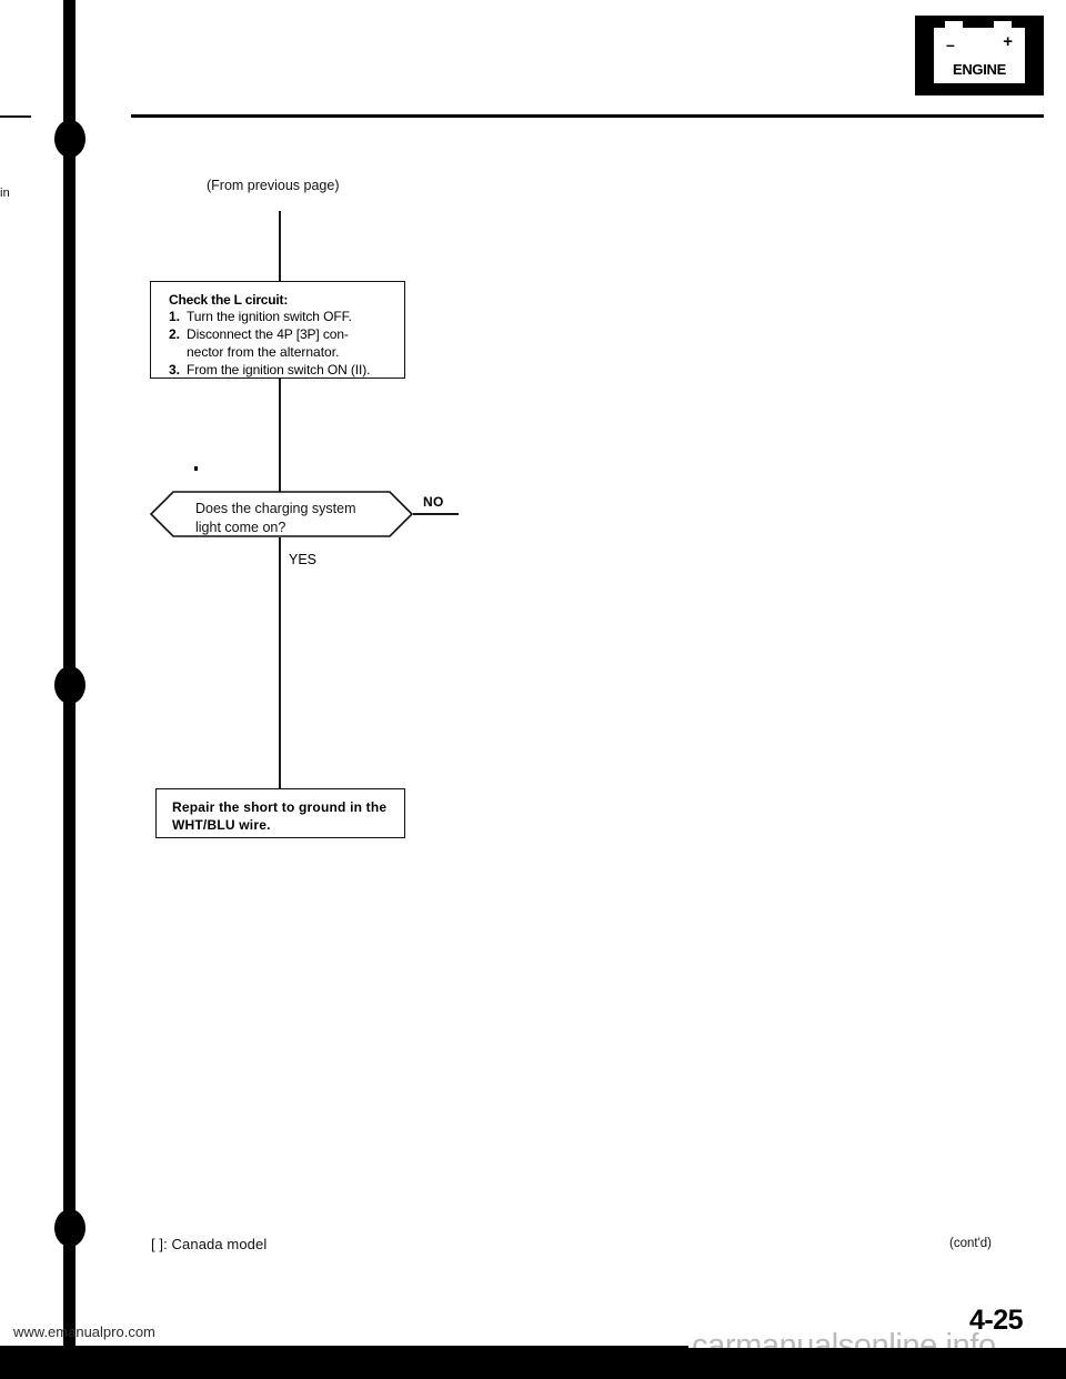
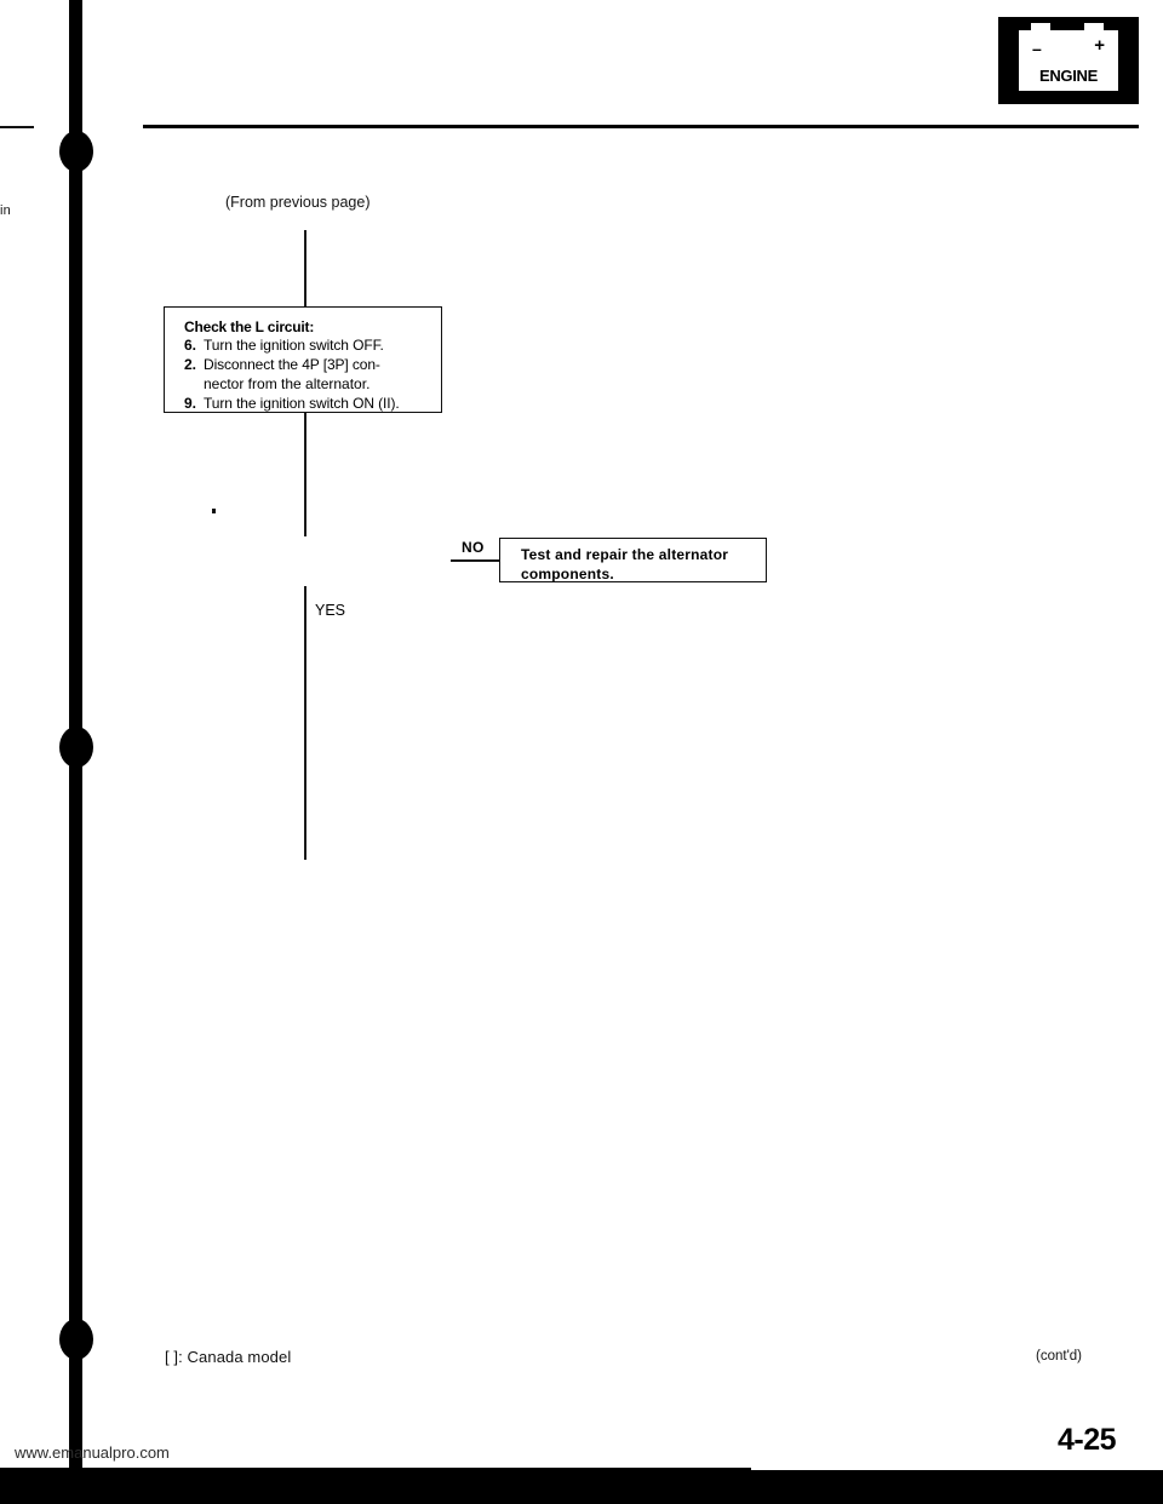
  in
  –
  +
  ENGINE
  (From previous page)
  Check the L circuit:
- 1.
+ 6.
  Turn the ignition switch OFF.
  2.
  Disconnect the 4P [3P] con-
  nector from the alternator.
- 3.
+ 9.
- From the ignition switch ON (II).
+ Turn the ignition switch ON (II).
- Does the charging system
- light come on?
  NO
+ Test and repair the alternator
+ components.
  YES
- Repair the short to ground in the
- WHT/BLU wire.
  [ ]: Canada model
  (cont'd)
  4-25
  www.emanualpro.com
- carmanualsonline.info
